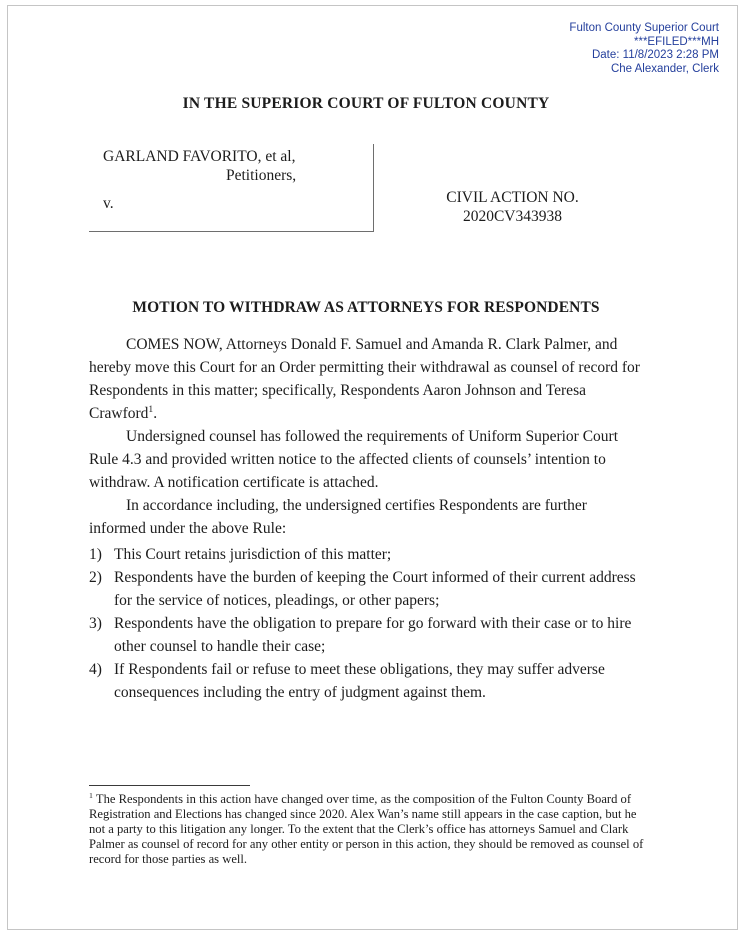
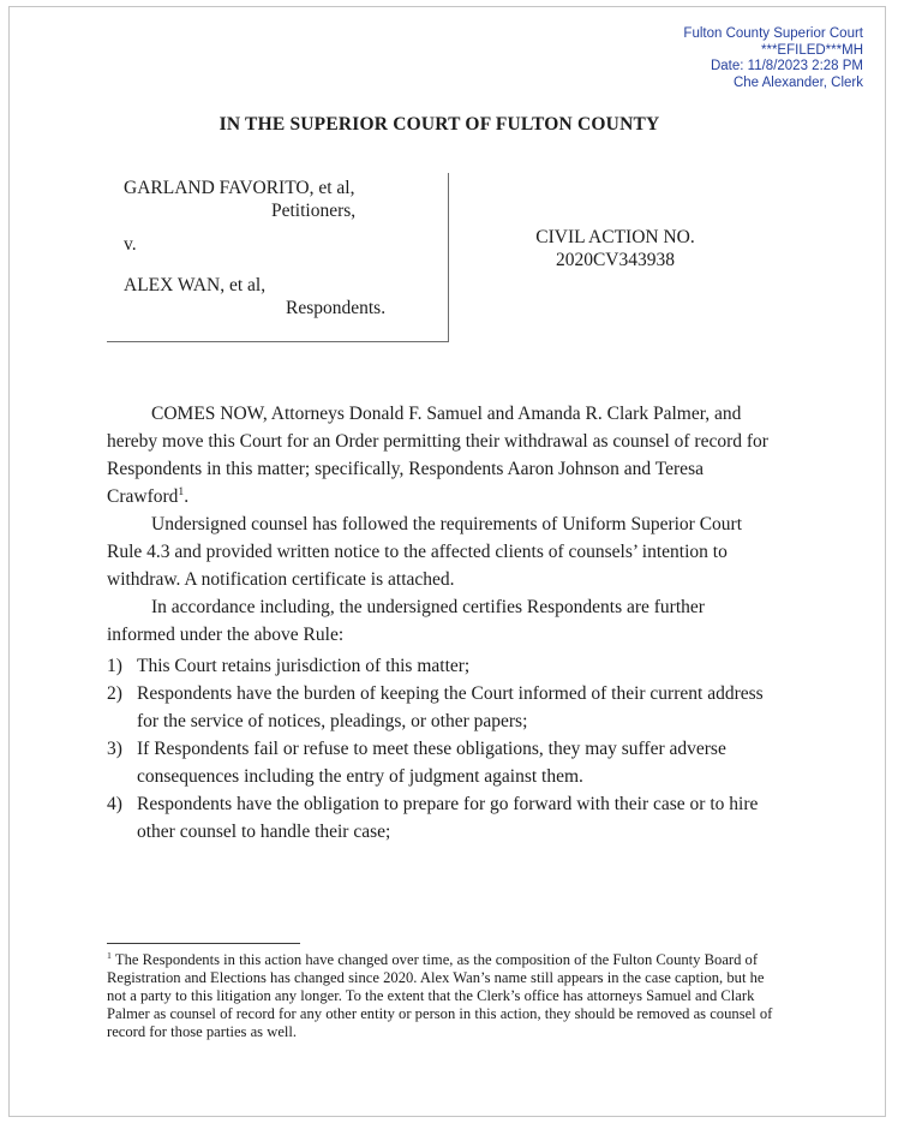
  Fulton County Superior Court
  ***EFILED***MH
  Date: 11/8/2023 2:28 PM
  Che Alexander, Clerk
  IN THE SUPERIOR COURT OF FULTON COUNTY
  GARLAND FAVORITO, et al,
  Petitioners,
  v.
+ ALEX WAN, et al,
+ Respondents.
  CIVIL ACTION NO.
  2020CV343938
- MOTION TO WITHDRAW AS ATTORNEYS FOR RESPONDENTS
  COMES NOW, Attorneys Donald F. Samuel and Amanda R. Clark Palmer, and hereby move this Court for an Order permitting their withdrawal as counsel of record for Respondents in this matter; specifically, Respondents Aaron Johnson and Teresa Crawford1.
  Undersigned counsel has followed the requirements of Uniform Superior Court Rule 4.3 and provided written notice to the affected clients of counsels’ intention to withdraw. A notification certificate is attached.
  In accordance including, the undersigned certifies Respondents are further informed under the above Rule:
  1)
  This Court retains jurisdiction of this matter;
  2)
  Respondents have the burden of keeping the Court informed of their current address for the service of notices, pleadings, or other papers;
  3)
- Respondents have the obligation to prepare for go forward with their case or to hire other counsel to handle their case;
+ If Respondents fail or refuse to meet these obligations, they may suffer adverse consequences including the entry of judgment against them.
  4)
- If Respondents fail or refuse to meet these obligations, they may suffer adverse consequences including the entry of judgment against them.
+ Respondents have the obligation to prepare for go forward with their case or to hire other counsel to handle their case;
  1 The Respondents in this action have changed over time, as the composition of the Fulton County Board of Registration and Elections has changed since 2020. Alex Wan’s name still appears in the case caption, but he not a party to this litigation any longer. To the extent that the Clerk’s office has attorneys Samuel and Clark Palmer as counsel of record for any other entity or person in this action, they should be removed as counsel of record for those parties as well.
